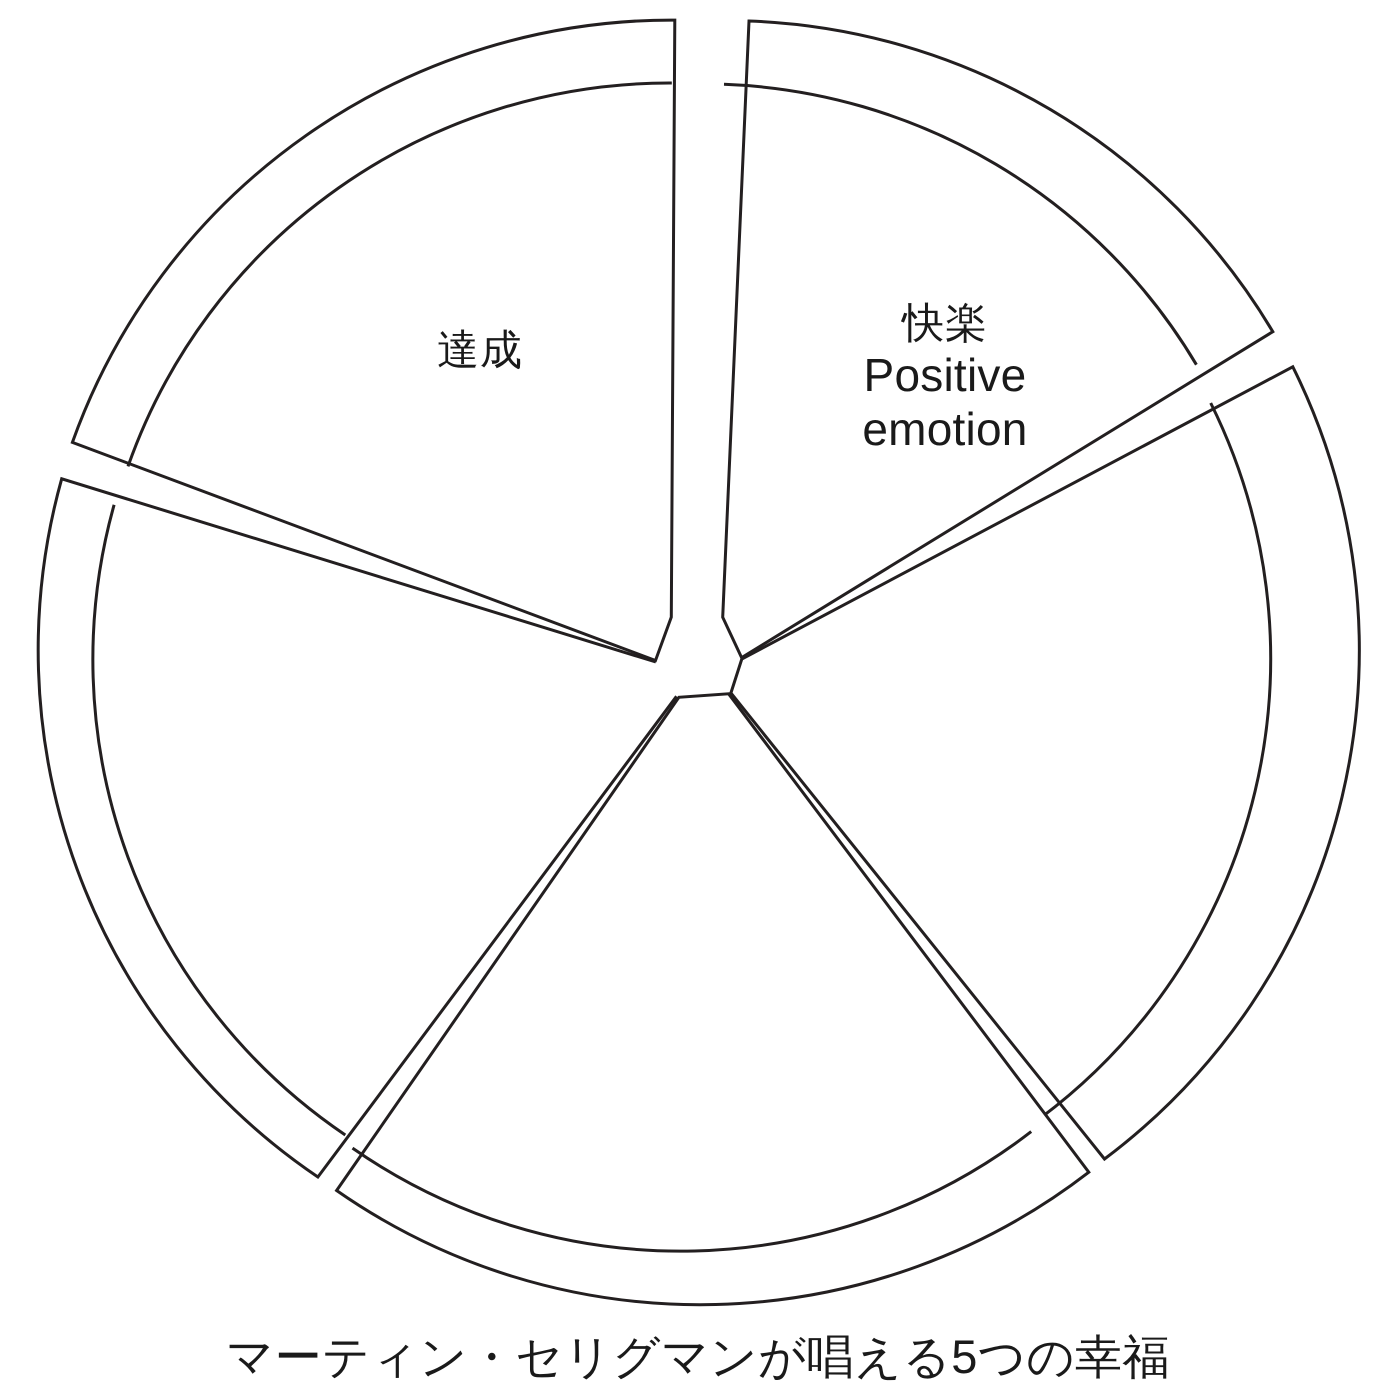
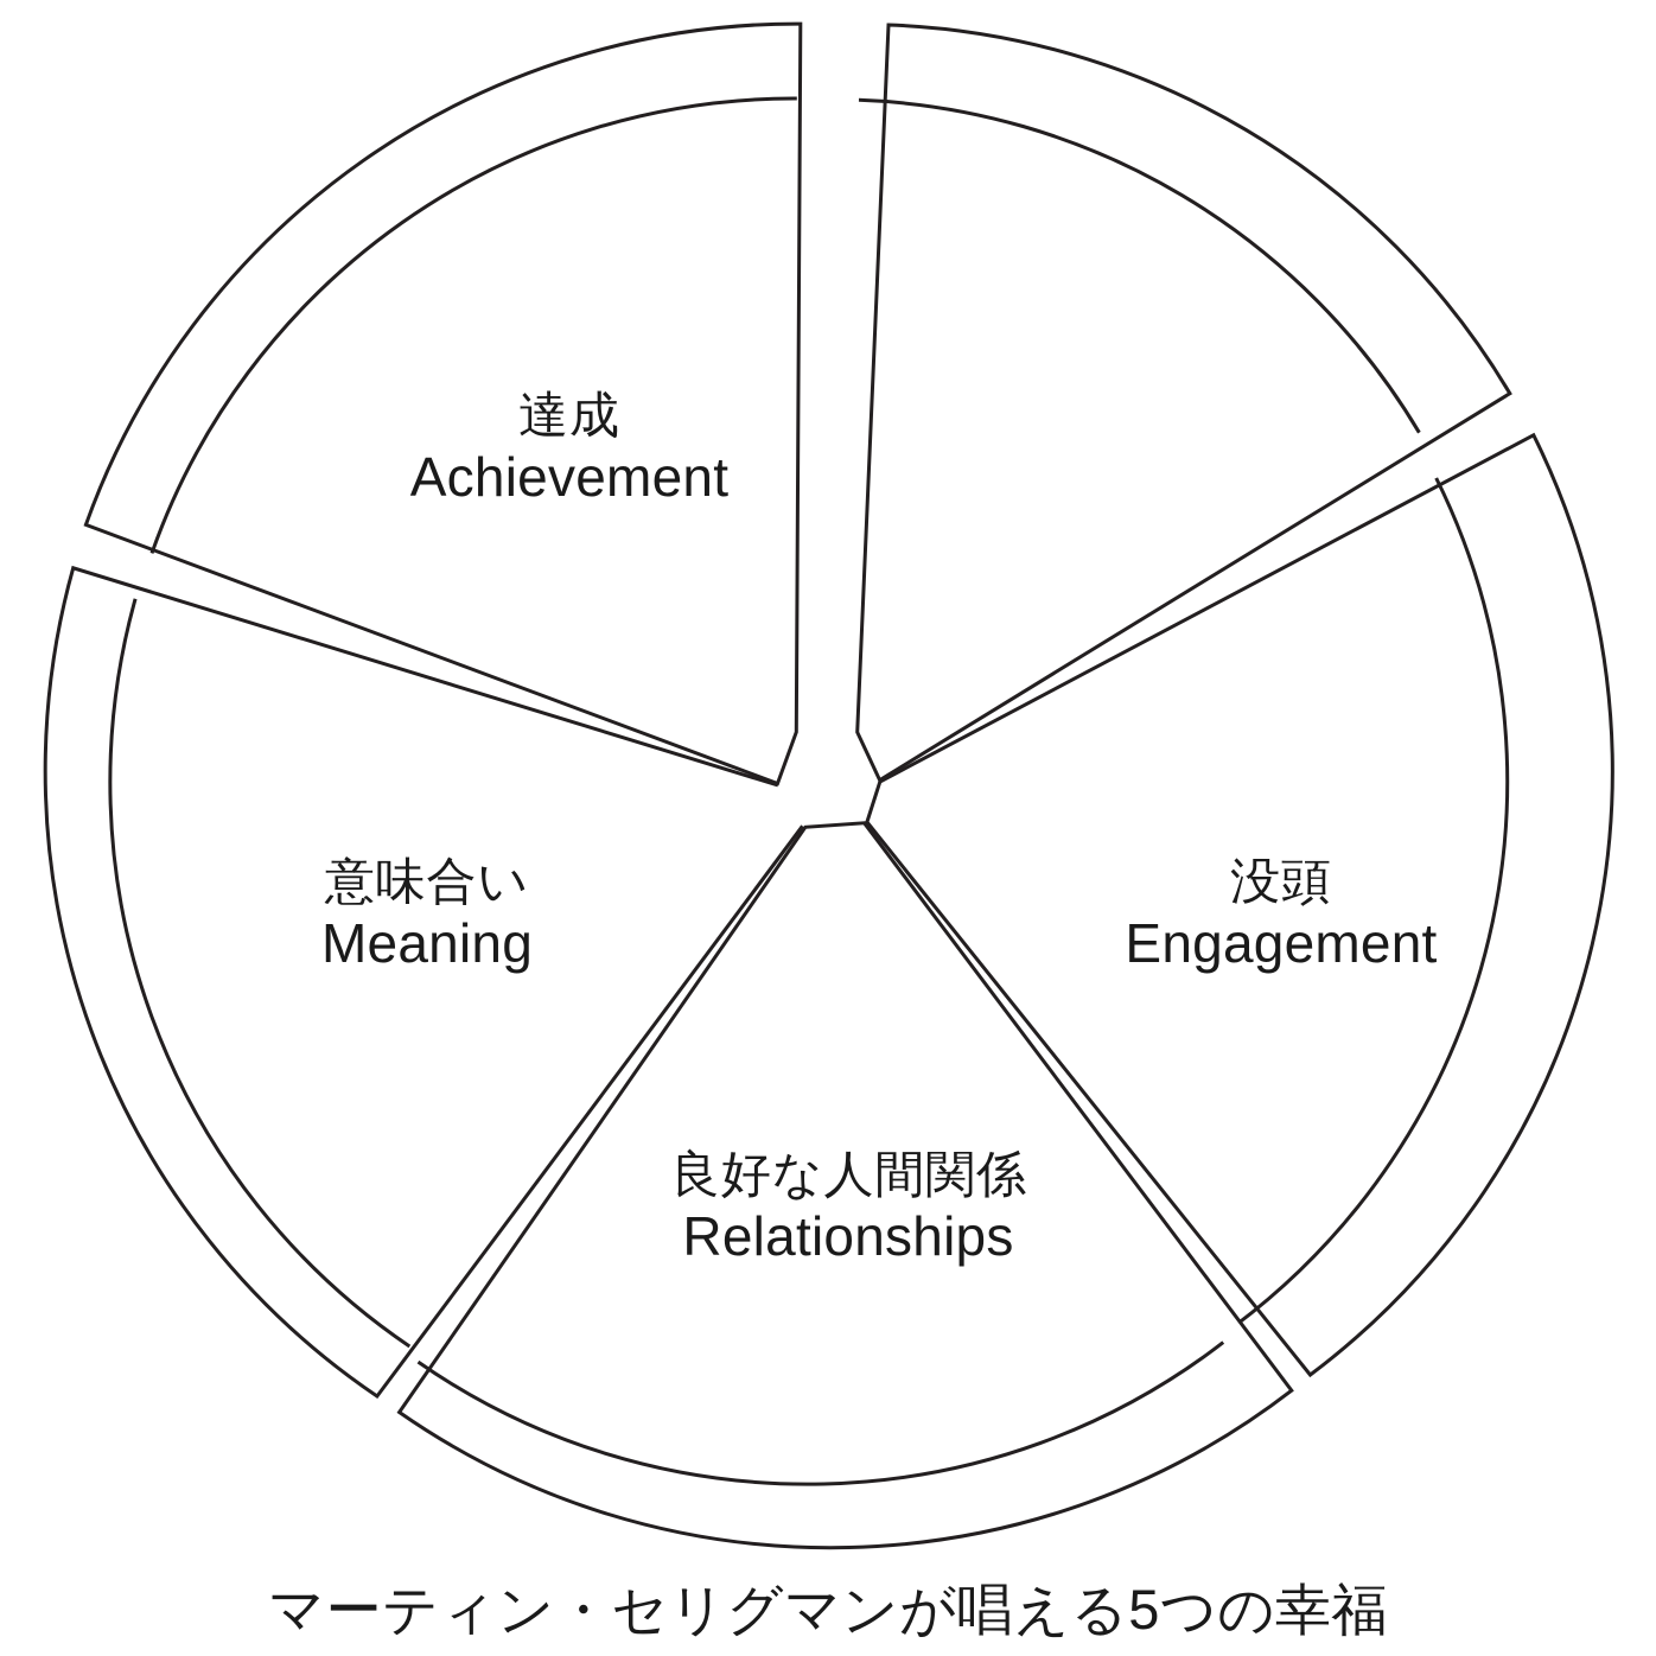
- 快楽
- Positive
- emotion
  達成
+ Achievement
+ 没頭
+ Engagement
+ 意味合い
+ Meaning
+ 良好な人間関係
+ Relationships
  マーティン・セリグマンが唱える5つの幸福
